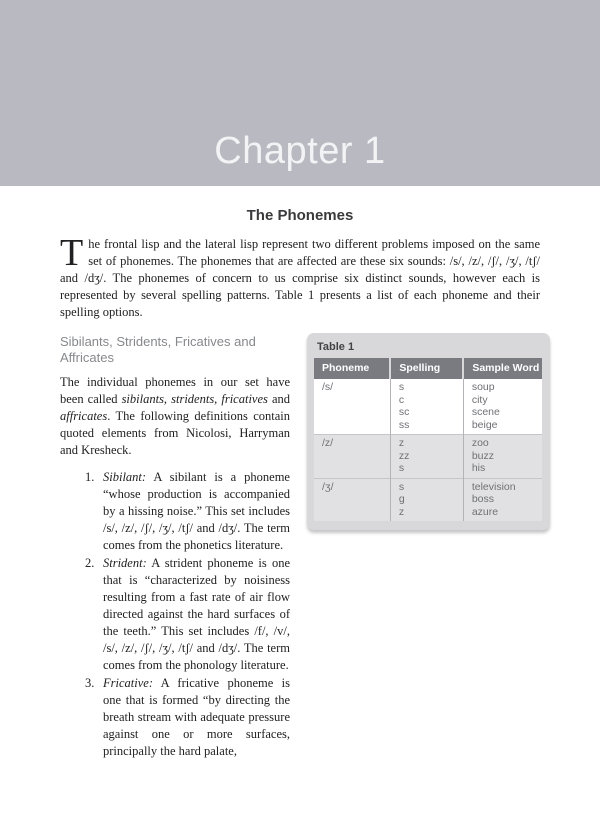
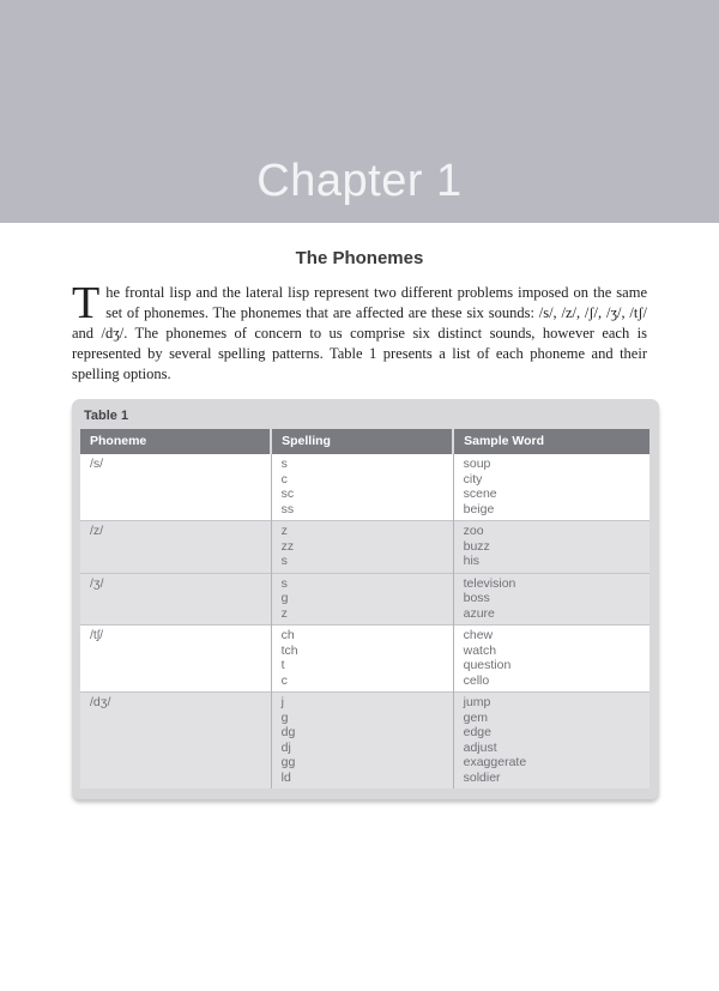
  Chapter 1
  The Phonemes
  T
  he frontal lisp and the lateral lisp represent two different problems imposed on the same set of phonemes. The phonemes that are affected are these six sounds: /s/, /z/, /ʃ/, /ʒ/, /tʃ/ and /dʒ/. The phonemes of concern to us comprise six distinct sounds, however each is represented by several spelling patterns. Table 1 presents a list of each phoneme and their spelling options.
- Sibilants, Stridents, Fricatives and Affricates
- The individual phonemes in our set have been called sibilants, stridents, fricatives and affricates. The following definitions contain quoted elements from Nicolosi, Harryman and Kresheck.
- 1.
- Sibilant: A sibilant is a phoneme “whose production is accompanied by a hissing noise.” This set includes /s/, /z/, /ʃ/, /ʒ/, /tʃ/ and /dʒ/. The term comes from the phonetics literature.
- 2.
- Strident: A strident phoneme is one that is “characterized by noisiness resulting from a fast rate of air flow directed against the hard surfaces of the teeth.” This set includes /f/, /v/, /s/, /z/, /ʃ/, /ʒ/, /tʃ/ and /dʒ/. The term comes from the phonology literature.
- 3.
- Fricative: A fricative phoneme is one that is formed “by directing the breath stream with adequate pressure against one or more surfaces, principally the hard palate,
  Table 1
  Phoneme	Spelling	Sample Word
  /s/	scscss	soupcityscenebeige
  /z/	zzzs	zoobuzzhis
  /ʒ/	sgz	televisionbossazure
+ /tʃ/	chtchtc	chewwatchquestioncello
+ /dʒ/	jgdgdjggld	jumpgemedgeadjustexaggeratesoldier
